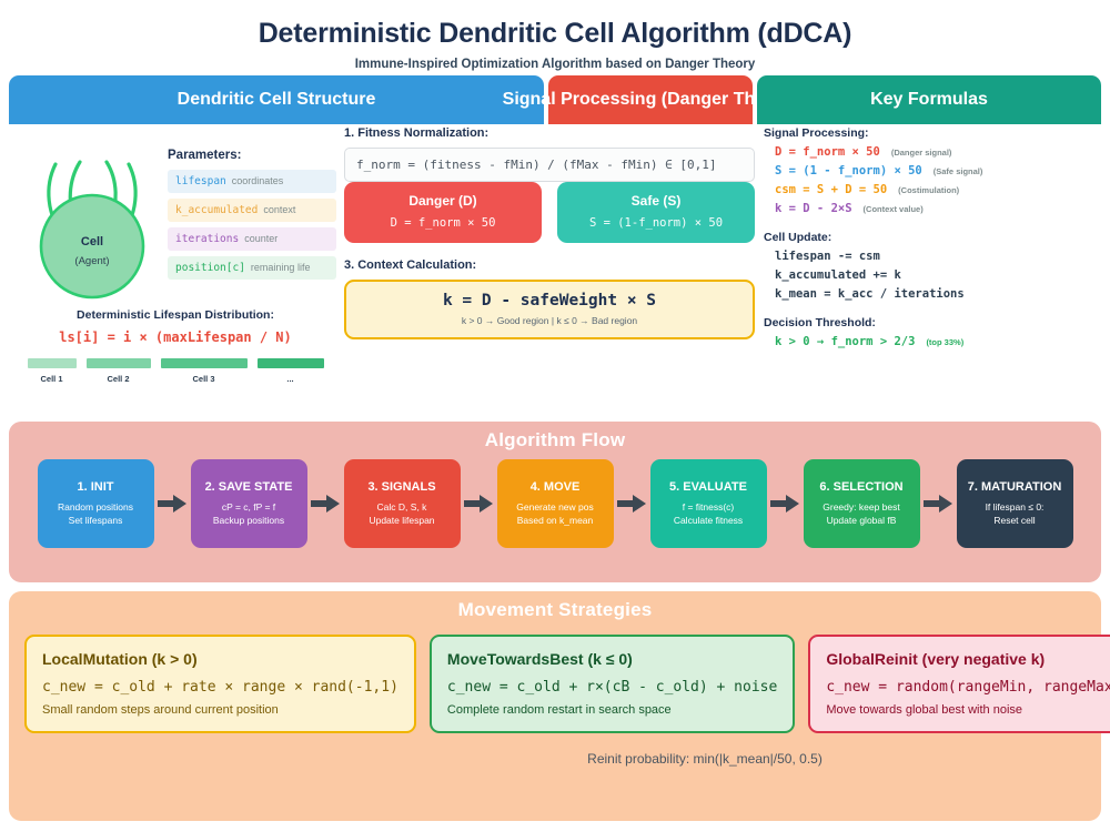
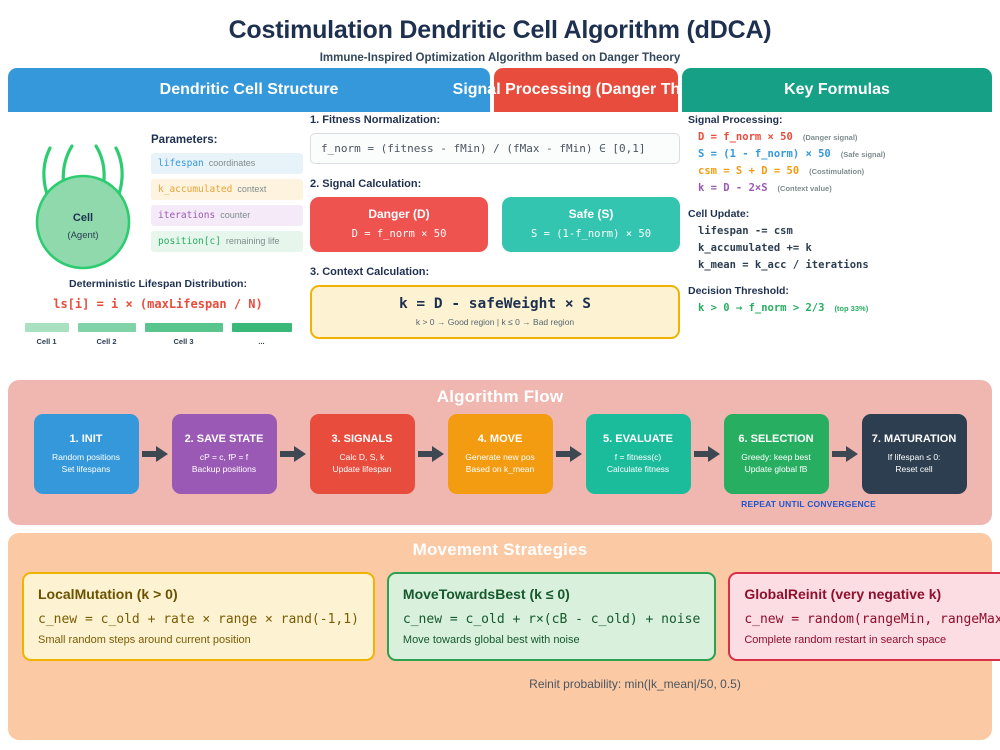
- Deterministic Dendritic Cell Algorithm (dDCA)
+ Costimulation Dendritic Cell Algorithm (dDCA)
  Immune-Inspired Optimization Algorithm based on Danger Theory
  Dendritic Cell Structure
  Signal Processing (Danger Th
  Key Formulas
  Cell
  (Agent)
  Parameters:
  lifespan
  coordinates
  k_accumulated
  context
  iterations
  counter
  position[c]
  remaining life
  Deterministic Lifespan Distribution:
  ls[i] = i × (maxLifespan / N)
  Cell 1
  Cell 2
  Cell 3
  ...
  1. Fitness Normalization:
  f_norm = (fitness - fMin) / (fMax - fMin) ∈ [0,1]
+ 2. Signal Calculation:
  Danger (D)
  D = f_norm × 50
  Safe (S)
  S = (1-f_norm) × 50
  3. Context Calculation:
  k = D - safeWeight × S
  k > 0 → Good region | k ≤ 0 → Bad region
  Signal Processing:
  D = f_norm × 50
  (Danger signal)
  S = (1 - f_norm) × 50
  (Safe signal)
  csm = S + D = 50
  (Costimulation)
  k = D - 2×S
  (Context value)
  Cell Update:
  lifespan -= csm
  k_accumulated += k
  k_mean = k_acc / iterations
  Decision Threshold:
  k > 0 → f_norm > 2/3
  (top 33%)
  Algorithm Flow
  1. INIT
  Random positions
  Set lifespans
  2. SAVE STATE
  cP = c, fP = f
  Backup positions
  3. SIGNALS
  Calc D, S, k
  Update lifespan
  4. MOVE
  Generate new pos
  Based on k_mean
  5. EVALUATE
  f = fitness(c)
  Calculate fitness
  6. SELECTION
  Greedy: keep best
  Update global fB
  7. MATURATION
  If lifespan ≤ 0:
  Reset cell
+ REPEAT UNTIL CONVERGENCE
  Movement Strategies
  LocalMutation (k > 0)
  c_new = c_old + rate × range × rand(-1,1)
  Small random steps around current position
  MoveTowardsBest (k ≤ 0)
  c_new = c_old + r×(cB - c_old) + noise
- Complete random restart in search space
+ Move towards global best with noise
  GlobalReinit (very negative k)
  c_new = random(rangeMin, rangeMax
- Move towards global best with noise
+ Complete random restart in search space
  Reinit probability: min(|k_mean|/50, 0.5)
